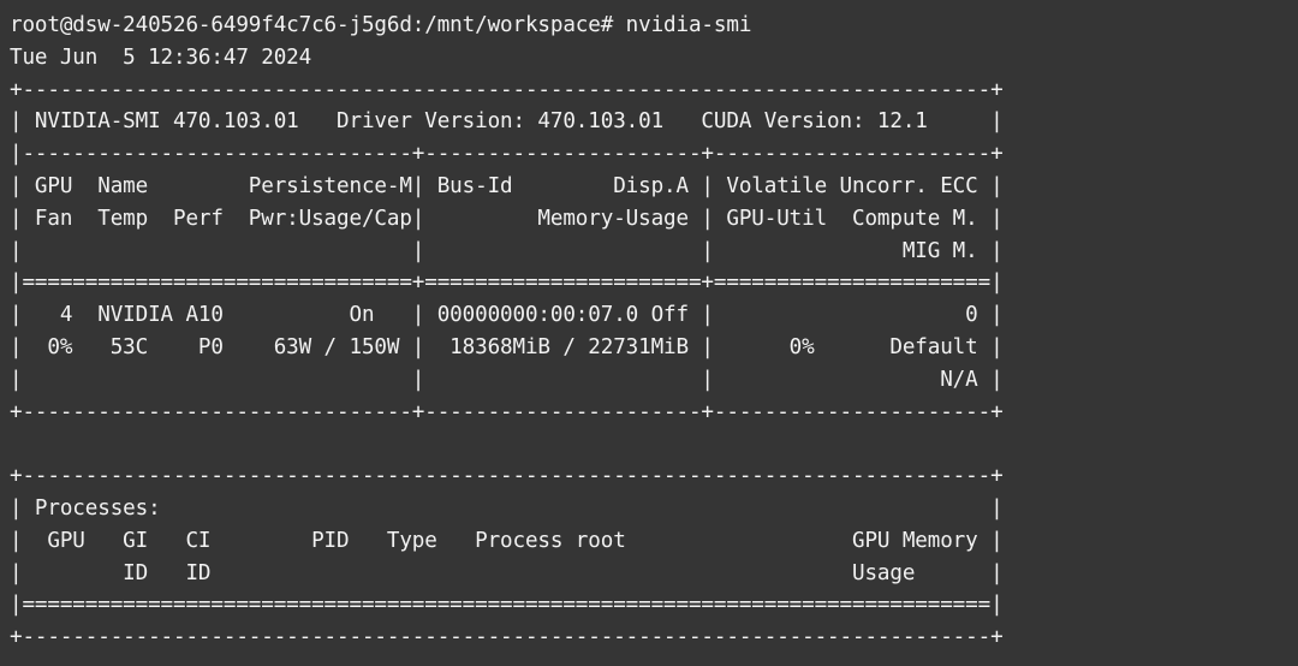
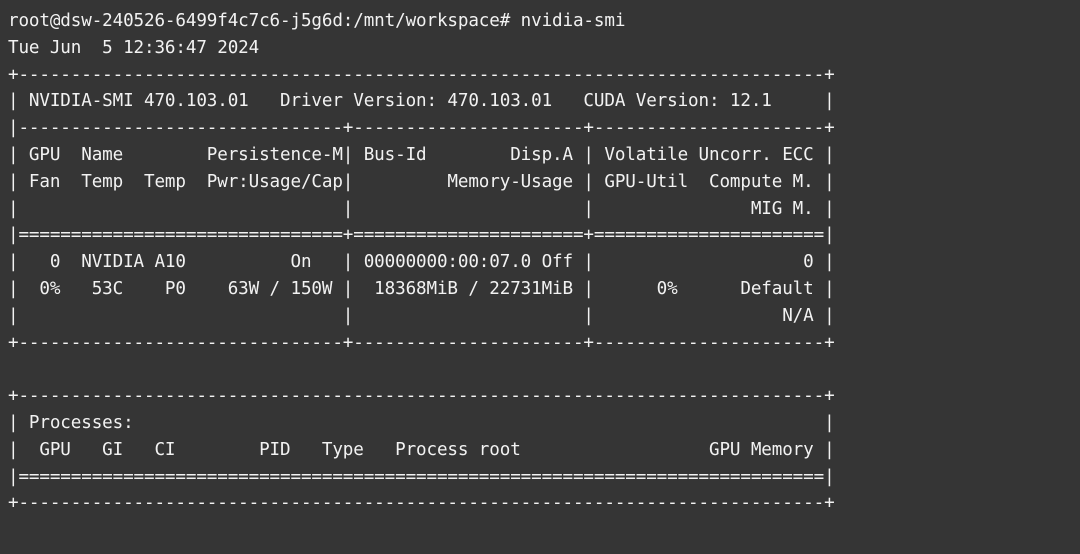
  root@dsw-240526-6499f4c7c6-j5g6d:/mnt/workspace# nvidia-smi
  Tue Jun 5 12:36:47 2024
  +-----------------------------------------------------------------------------+
  | NVIDIA-SMI 470.103.01 Driver Version: 470.103.01 CUDA Version: 12.1 |
  |-------------------------------+----------------------+----------------------+
  | GPU Name Persistence-M| Bus-Id Disp.A | Volatile Uncorr. ECC |
- | Fan Temp Perf Pwr:Usage/Cap| Memory-Usage | GPU-Util Compute M. |
+ | Fan Temp Temp Pwr:Usage/Cap| Memory-Usage | GPU-Util Compute M. |
  | | | MIG M. |
  |===============================+======================+======================|
- | 4 NVIDIA A10 On | 00000000:00:07.0 Off | 0 |
+ | 0 NVIDIA A10 On | 00000000:00:07.0 Off | 0 |
  | 0% 53C P0 63W / 150W | 18368MiB / 22731MiB | 0% Default |
  | | | N/A |
  +-------------------------------+----------------------+----------------------+
  +-----------------------------------------------------------------------------+
  | Processes: |
  | GPU GI CI PID Type Process root GPU Memory |
- | ID ID Usage |
  |=============================================================================|
  +-----------------------------------------------------------------------------+
